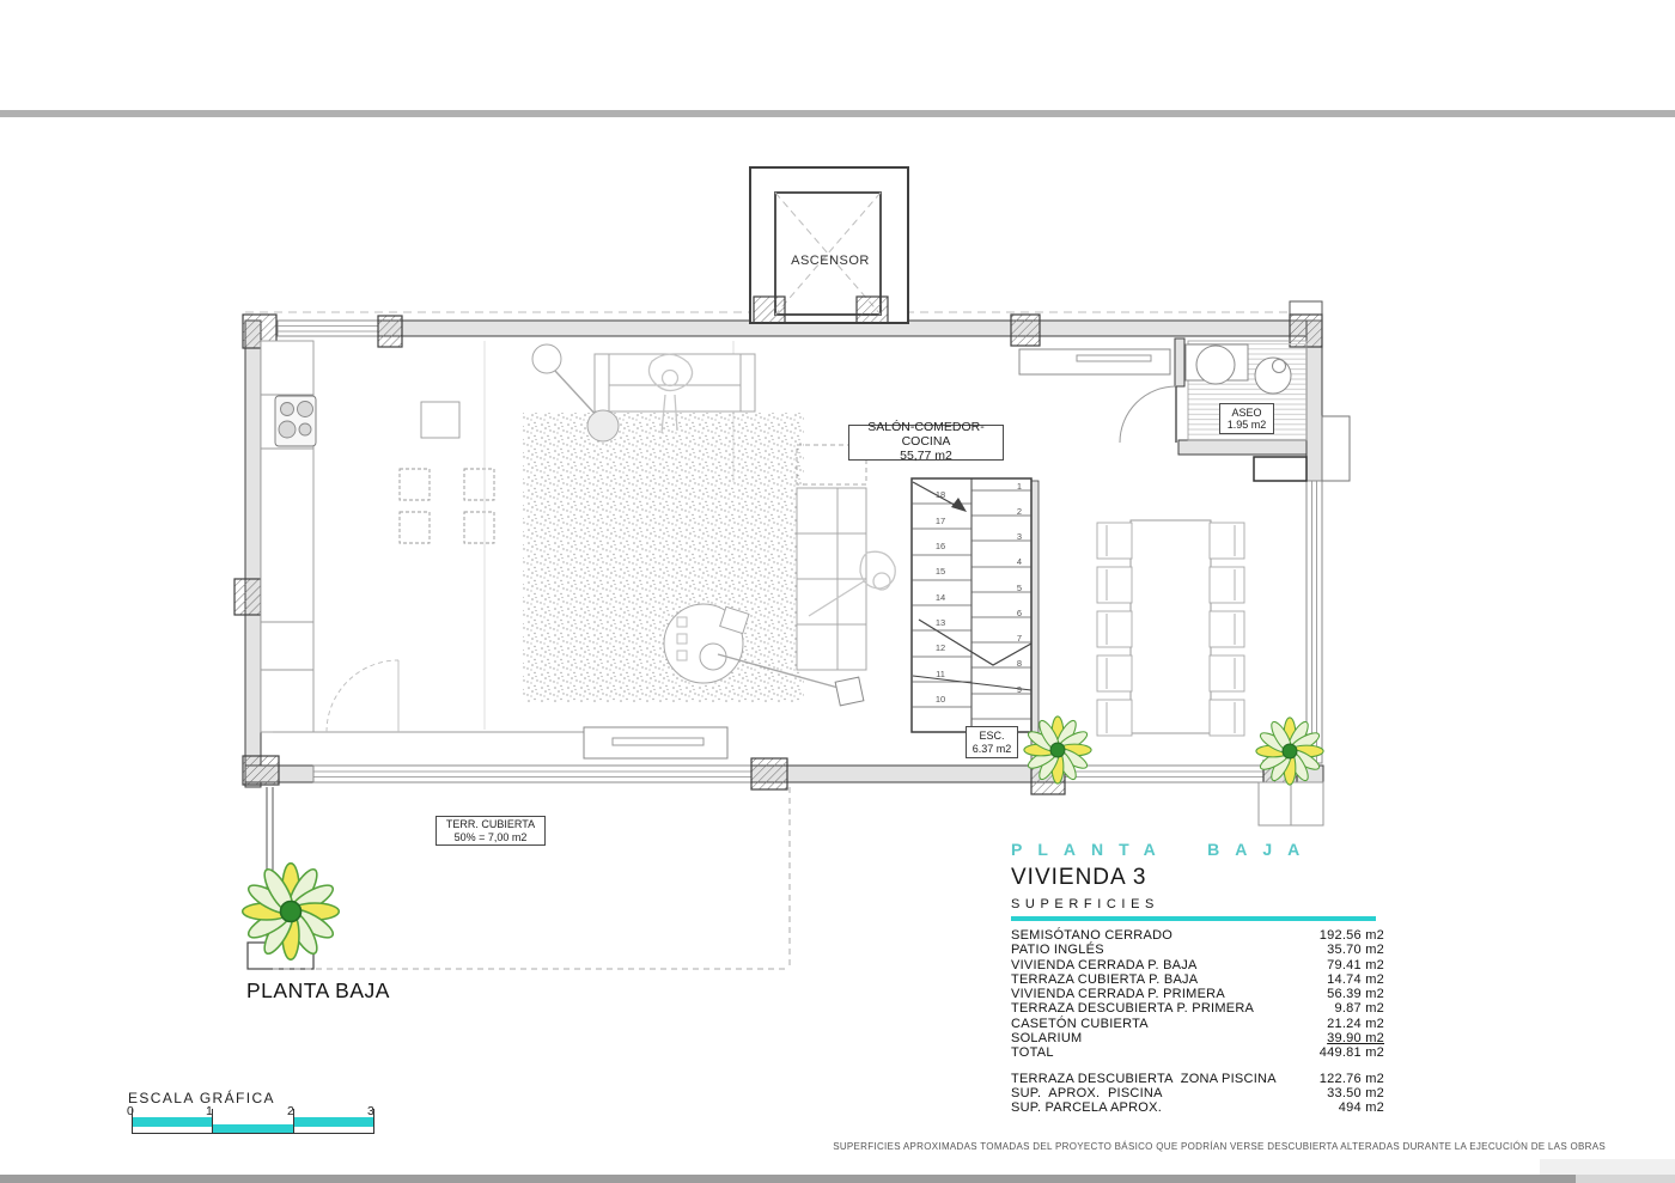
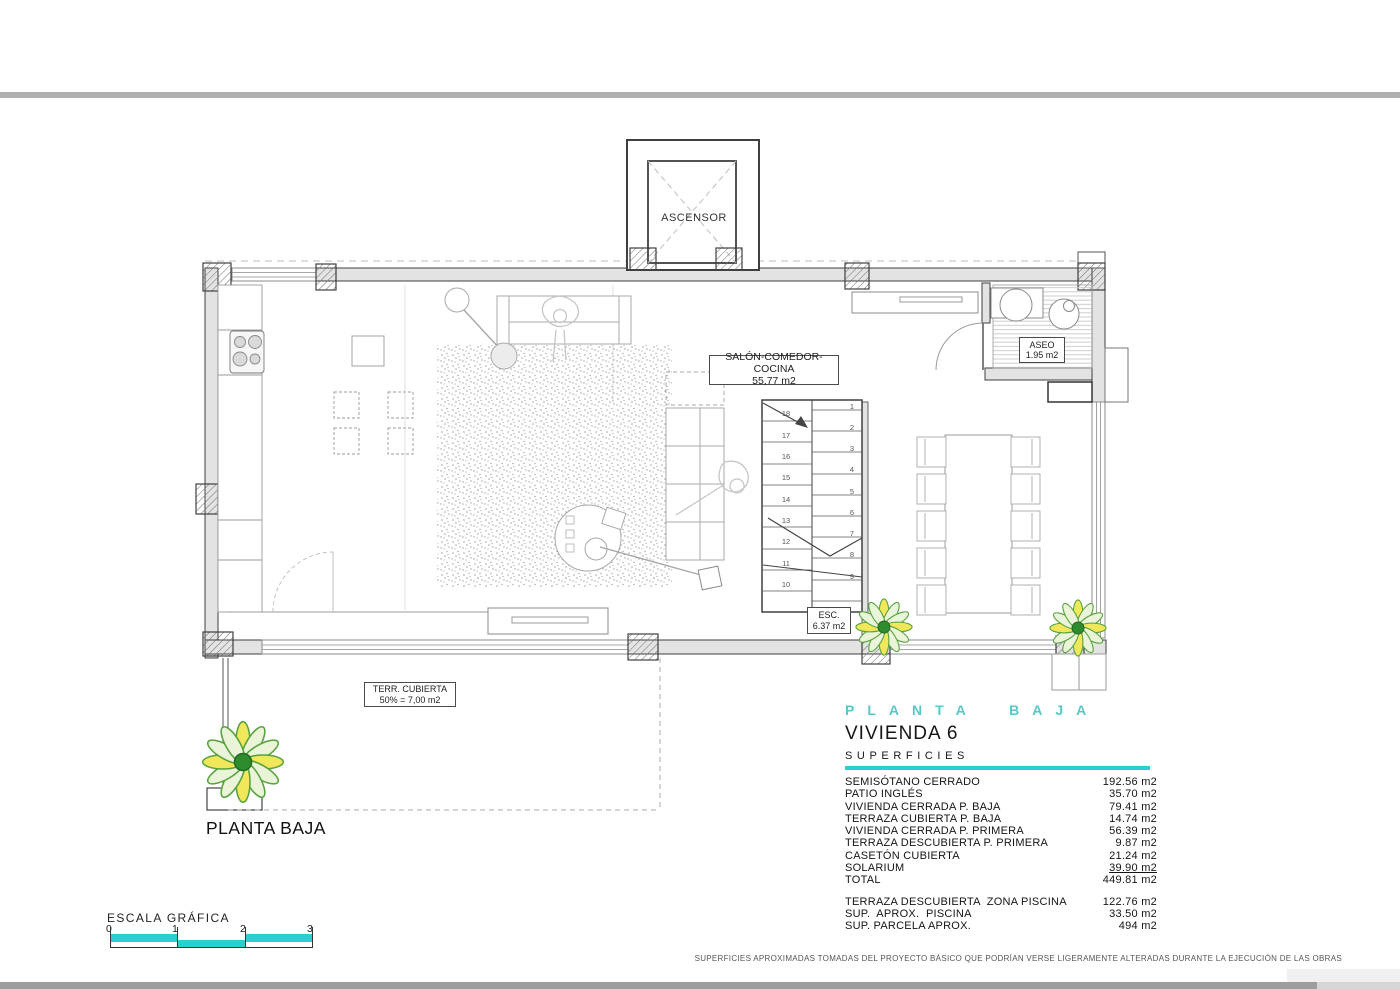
  18
  17
  16
  15
  14
  13
  12
  11
  10
  1
  2
  3
  4
  5
  6
  7
  8
  9
  ASCENSOR
  SALÓN-COMEDOR-COCINA
  55,77 m2
  ASEO
  1.95 m2
  ESC.
  6.37 m2
  TERR. CUBIERTA
  50% = 7,00 m2
  PLANTA BAJA
  PLANTA BAJA
- VIVIENDA 3
+ VIVIENDA 6
  SUPERFICIES
  SEMISÓTANO CERRADO
  192.56 m2
  PATIO INGLÉS
  35.70 m2
  VIVIENDA CERRADA P. BAJA
  79.41 m2
  TERRAZA CUBIERTA P. BAJA
  14.74 m2
  VIVIENDA CERRADA P. PRIMERA
  56.39 m2
  TERRAZA DESCUBIERTA P. PRIMERA
  9.87 m2
  CASETÓN CUBIERTA
  21.24 m2
  SOLARIUM
  39.90 m2
  TOTAL
  449.81 m2
  TERRAZA DESCUBIERTA ZONA PISCINA
  122.76 m2
  SUP. APROX. PISCINA
  33.50 m2
  SUP. PARCELA APROX.
  494 m2
  ESCALA GRÁFICA
  0
  1
  2
  3
- SUPERFICIES APROXIMADAS TOMADAS DEL PROYECTO BÁSICO QUE PODRÍAN VERSE DESCUBIERTA ALTERADAS DURANTE LA EJECUCIÓN DE LAS OBRAS
+ SUPERFICIES APROXIMADAS TOMADAS DEL PROYECTO BÁSICO QUE PODRÍAN VERSE LIGERAMENTE ALTERADAS DURANTE LA EJECUCIÓN DE LAS OBRAS
